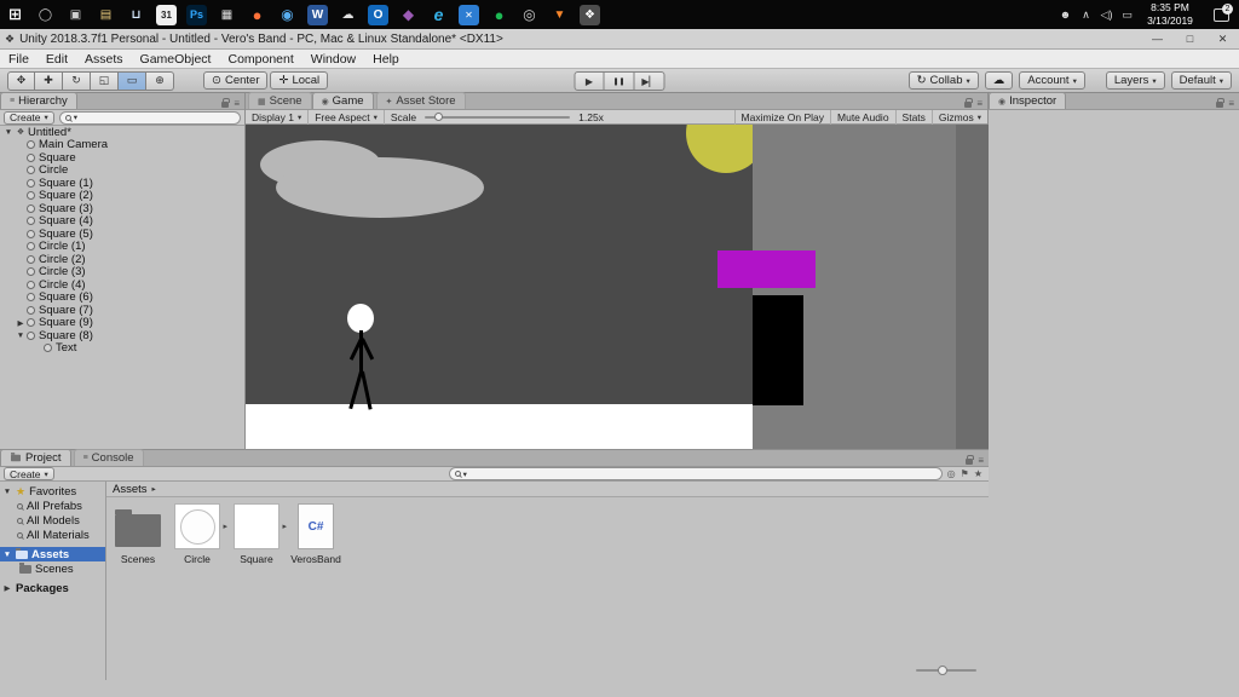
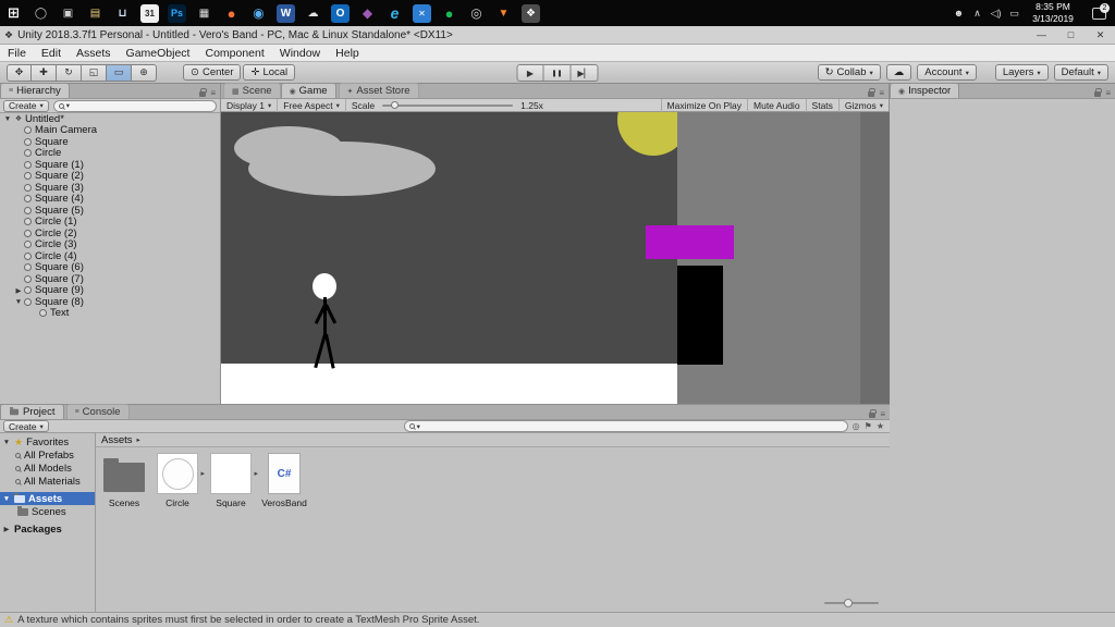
  ⊞
  ◯
  ▣
  ▤
  ⊔
  31
  Ps
  ▦
  ●
  ◉
  W
  ☁
  O
  ◆
  e
  ✕
  ●
  ◎
  ▼
  ❖
  ☻
  ∧
  ◁)
  ▭
  8:35 PM
  3/13/2019
  ❖
  Unity 2018.3.7f1 Personal - Untitled - Vero's Band - PC, Mac & Linux Standalone* <DX11>
  —
  □
  ✕
  File
  Edit
  Assets
  GameObject
  Component
  Window
  Help
  ✥
  ✚
  ↻
  ◱
  ▭
  ⊕
  ⊙
  Center
  ✛
  Local
  ▶
  ▶▏
  ↻
  Collab
  ☁
  Account
  Layers
  Default
  Hierarchy
  ≡
  Create
  Untitled*
  Main Camera
  Square
  Circle
  Square (1)
  Square (2)
  Square (3)
  Square (4)
  Square (5)
  Circle (1)
  Circle (2)
  Circle (3)
  Circle (4)
  Square (6)
  Square (7)
  Square (9)
  Square (8)
  Text
  Scene
  Game
  Asset Store
  ≡
  Display 1
  Free Aspect
  Scale
  1.25x
  Maximize On Play
  Mute Audio
  Stats
  Gizmos
  Inspector
  ≡
  Project
  Console
  ≡
  Create
  ◎
  ⚑
  ★
  ★
  Favorites
  All Prefabs
  All Models
  All Materials
  Assets
  Scenes
  Packages
  Assets
  Scenes
  Circle
  Square
  C#
  VerosBand
+ ⚠
+ A texture which contains sprites must first be selected in order to create a TextMesh Pro Sprite Asset.
